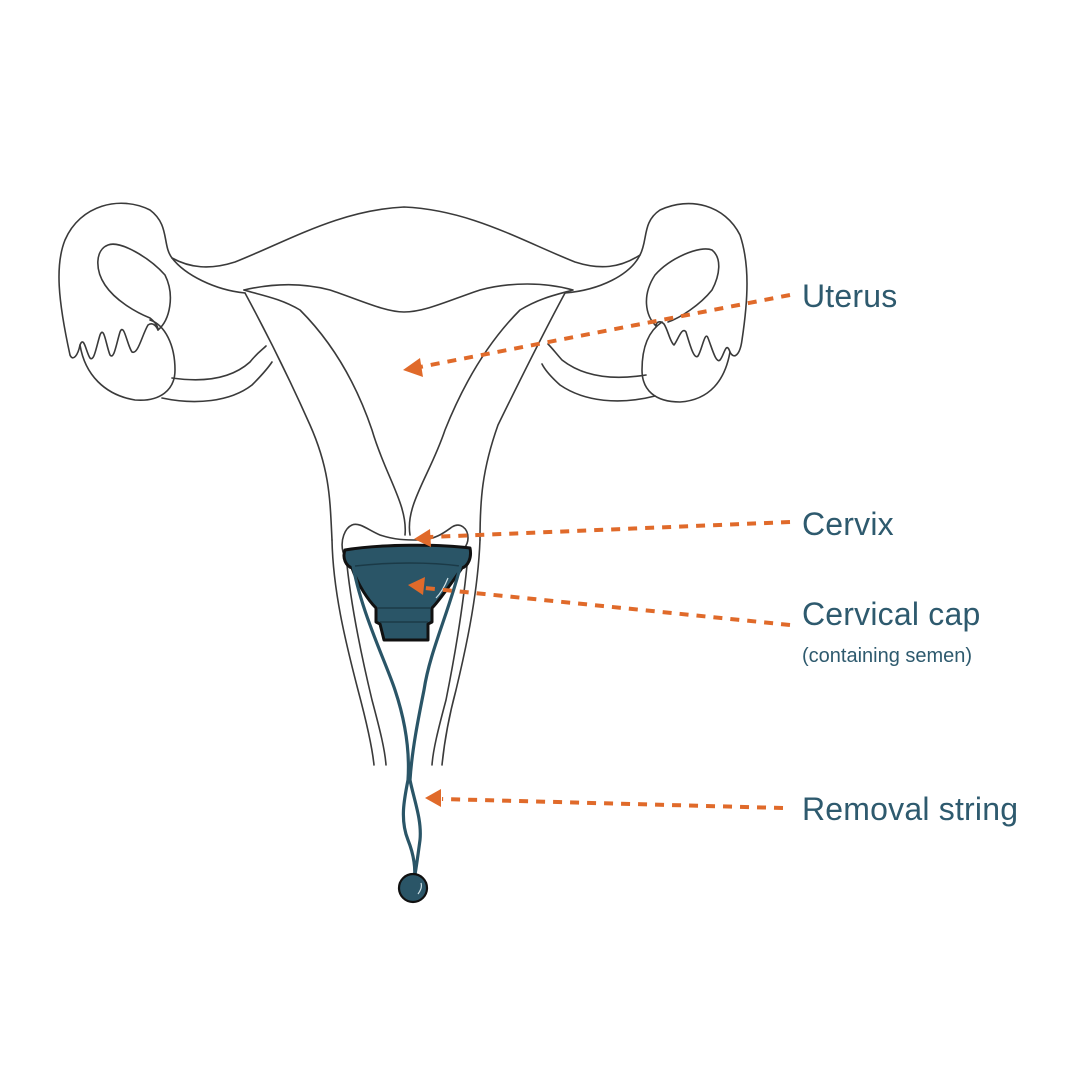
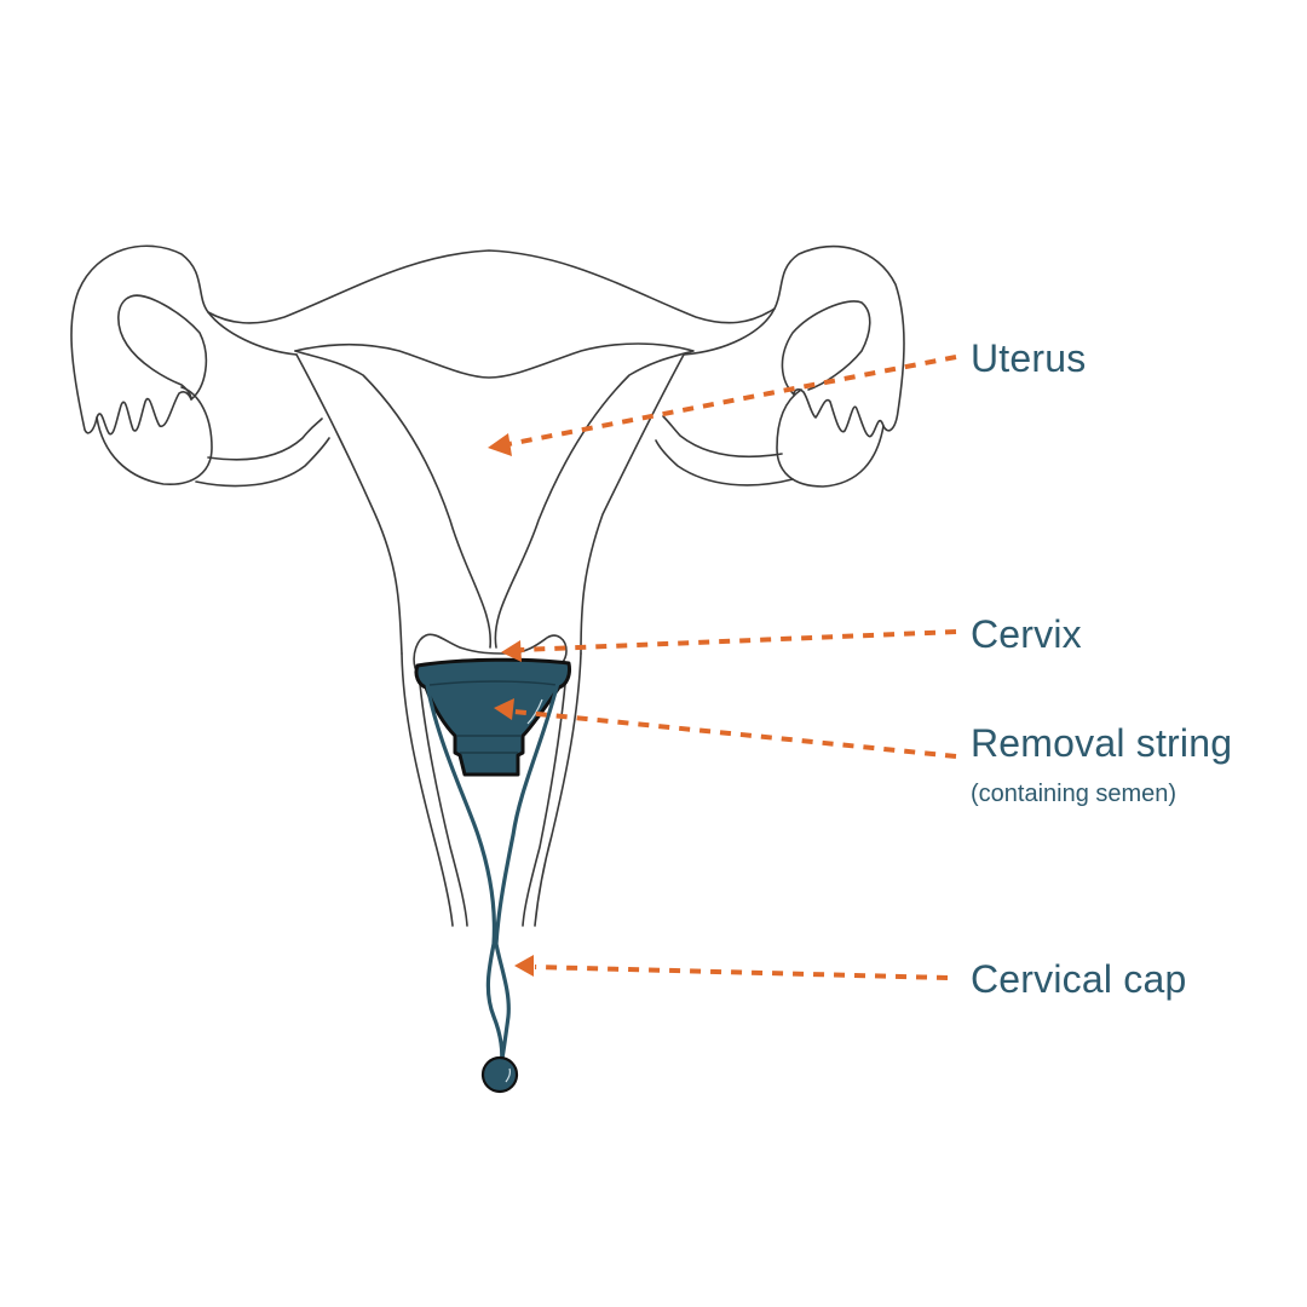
  Uterus
  Cervix
- Cervical cap
+ Removal string
  (containing semen)
- Removal string
+ Cervical cap
